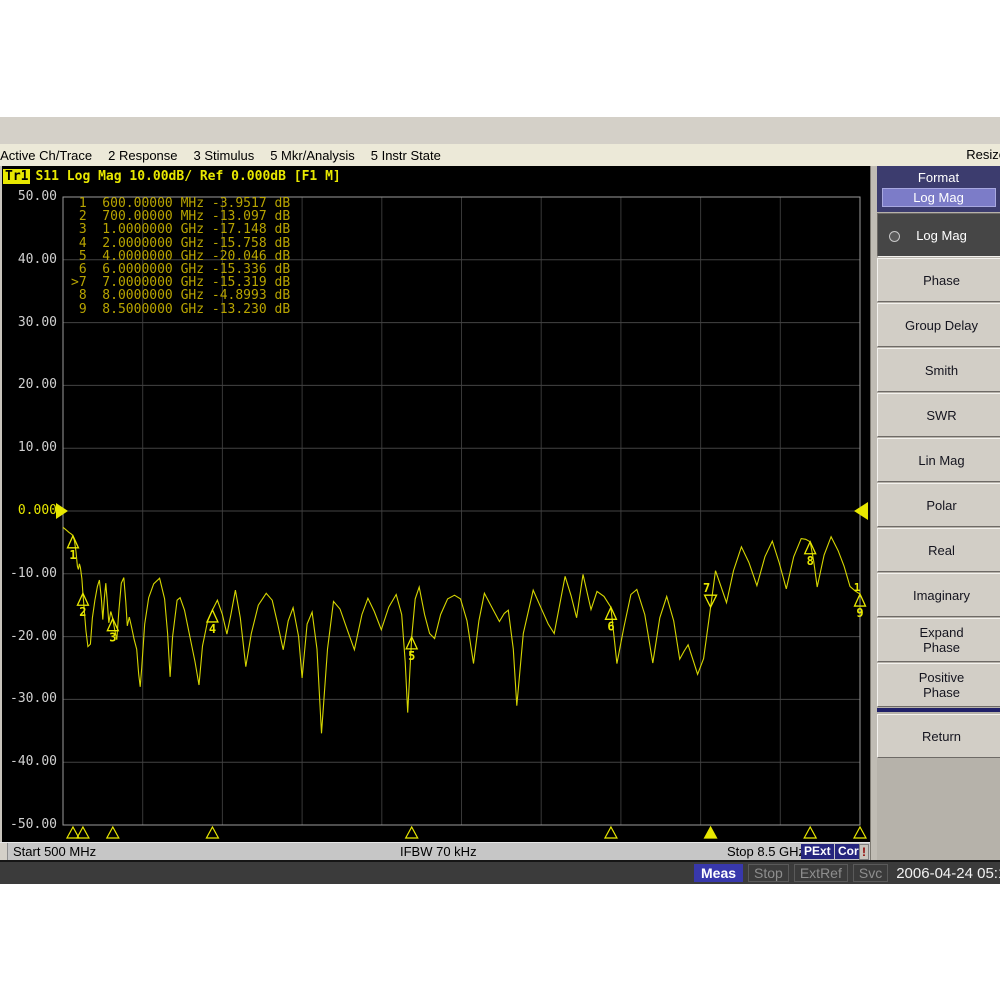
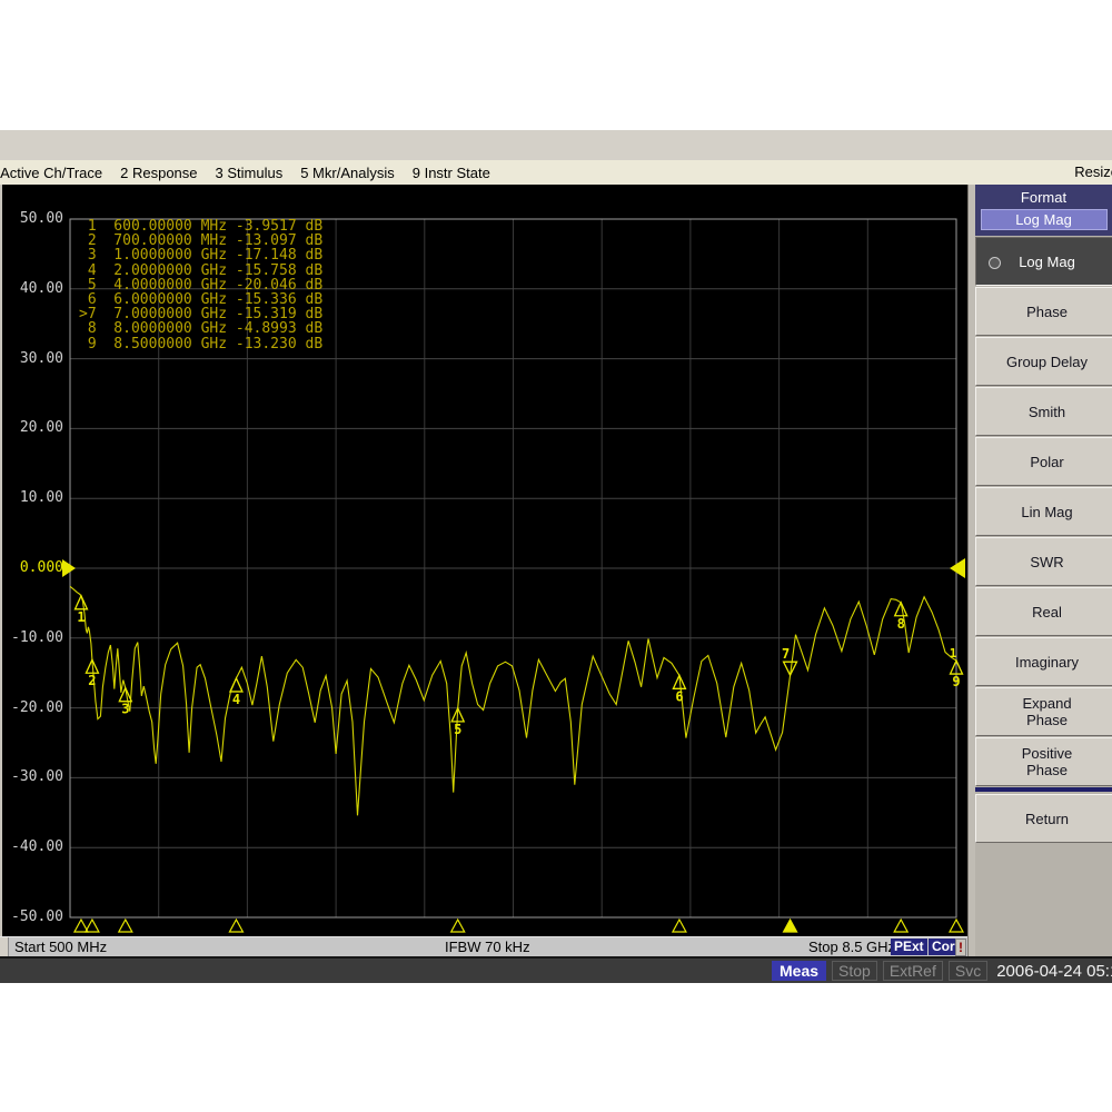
  Active Ch/Trace
  2 Response
  3 Stimulus
  5 Mkr/Analysis
- 5 Instr State
+ 9 Instr State
  Resiz
  1
  2
  3
  4
  5
  6
  7
  8
  9
  1
- Tr1 S11 Log Mag 10.00dB/ Ref 0.000dB [F1 M]
  50.00
  40.00
  30.00
  20.00
  10.00
  0.000
  -10.00
  -20.00
  -30.00
  -40.00
  -50.00
  1 600.00000 MHz -3.9517 dB
  2 700.00000 MHz -13.097 dB
  3 1.0000000 GHz -17.148 dB
  4 2.0000000 GHz -15.758 dB
  5 4.0000000 GHz -20.046 dB
  6 6.0000000 GHz -15.336 dB
  >7 7.0000000 GHz -15.319 dB
  8 8.0000000 GHz -4.8993 dB
  9 8.5000000 GHz -13.230 dB
  Start 500 MHz
  IFBW 70 kHz
  Stop 8.5 GH
  PExt
  Cor
  !
  Meas
  Stop
  ExtRef
  Svc
  2006-04-24 05:
  Format
  Log Mag
  Log Mag
  Phase
  Group Delay
  Smith
- SWR
+ Polar
  Lin Mag
- Polar
+ SWR
  Real
  Imaginary
  Expand
  Phase
  Positive
  Phase
  Return
